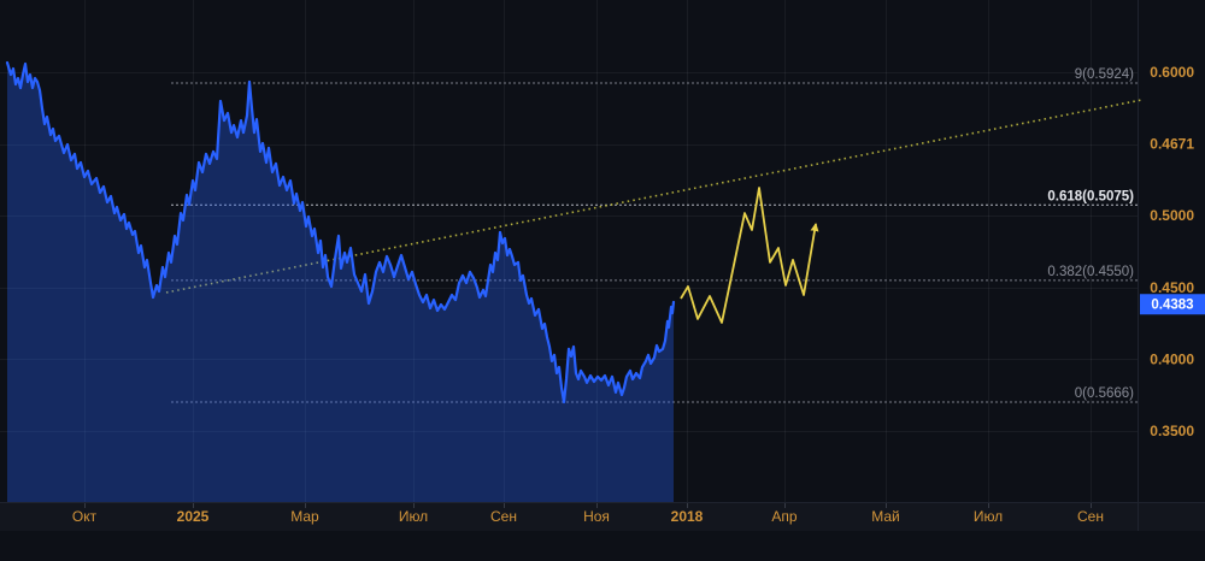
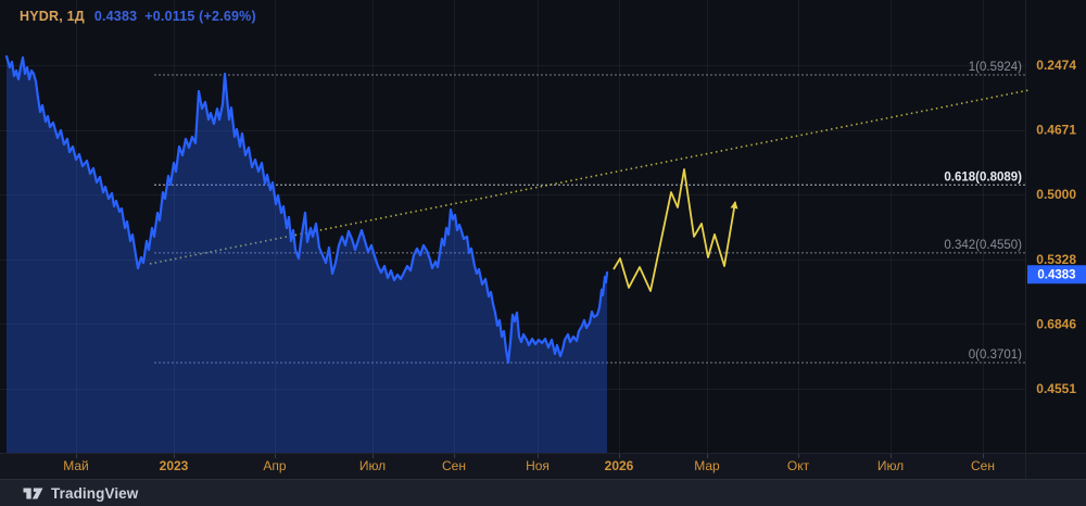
- 9(0.5924)
+ 1(0.5924)
- 0.618(0.5075)
+ 0.618(0.8089)
- 0.382(0.4550)
+ 0.342(0.4550)
- 0(0.5666)
+ 0(0.3701)
- 0.6000
+ 0.2474
  0.4671
  0.5000
- 0.4500
+ 0.5328
- 0.4000
+ 0.6846
- 0.3500
+ 0.4551
  0.4383
- Окт
+ Май
- 2025
+ 2023
- Мар
+ Апр
  Июл
  Сен
  Ноя
- 2018
+ 2026
- Апр
+ Мар
- Май
+ Окт
  Июл
  Сен
+ HYDR, 1Д 0.4383 +0.0115 (+2.69%)
+ TradingView
